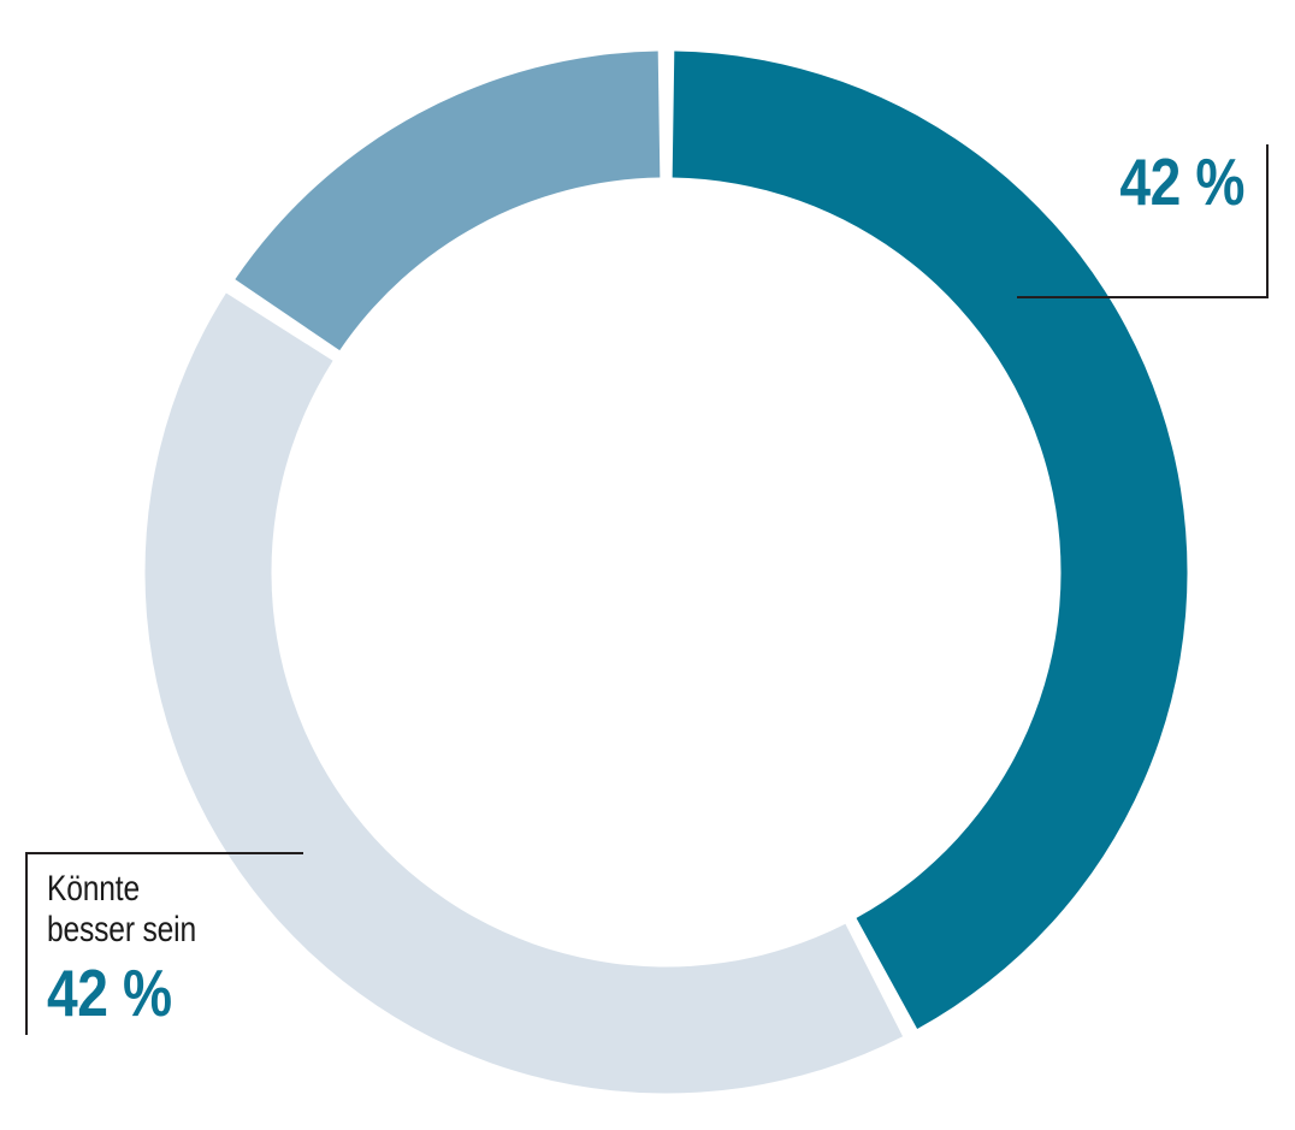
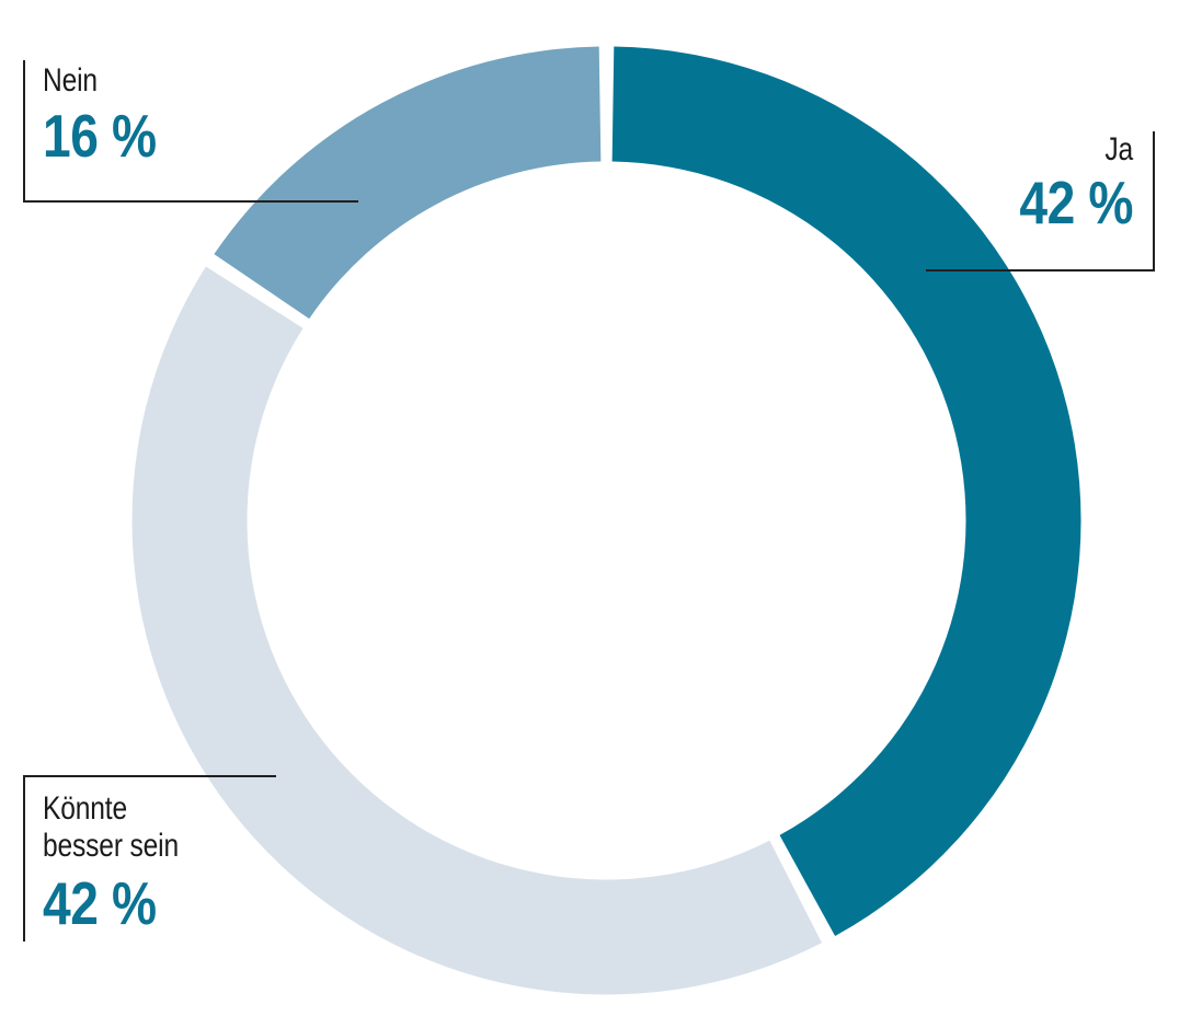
+ Nein
+ 16 %
+ Ja
  42 %
  Könnte
  besser sein
  42 %
